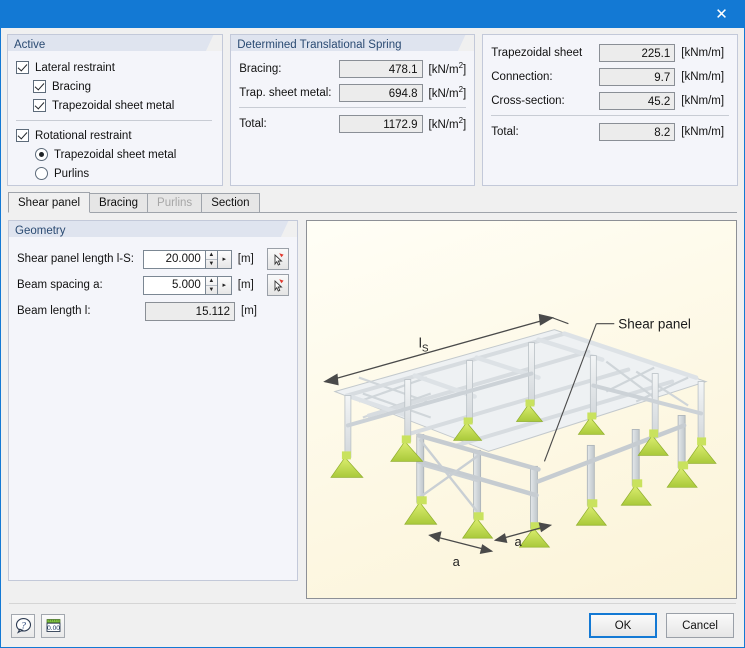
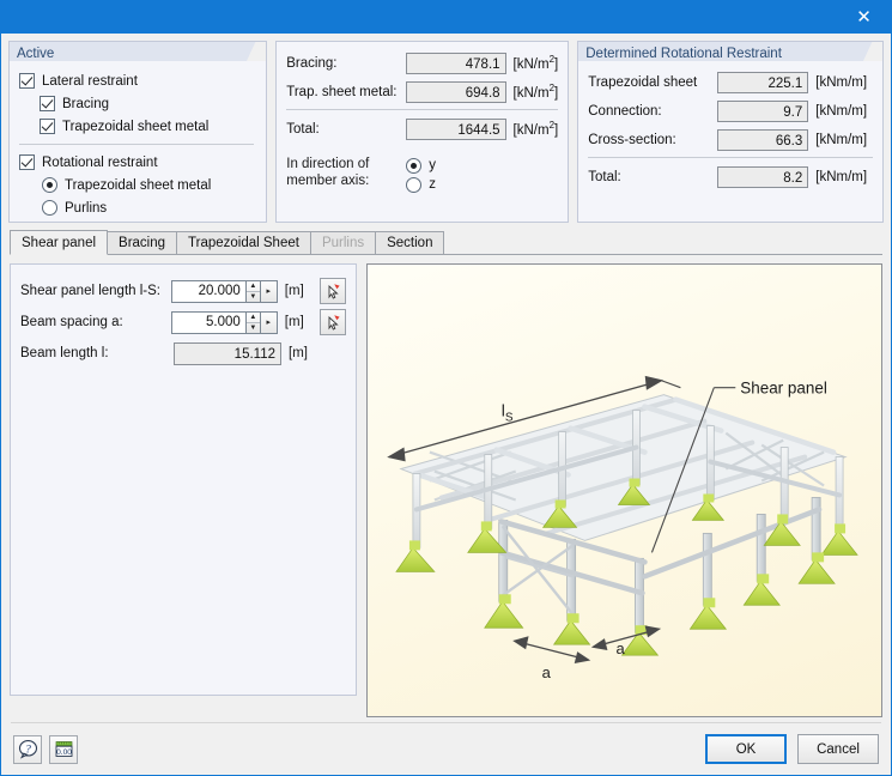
  ✕
  Active
  Lateral restraint
  Bracing
  Trapezoidal sheet metal
  Rotational restraint
  Trapezoidal sheet metal
  Purlins
- Determined Translational Spring
  Bracing:
  478.1
  [kN/m2]
  Trap. sheet metal:
  694.8
  [kN/m2]
  Total:
- 1172.9
+ 1644.5
  [kN/m2]
+ In direction of
+ member axis:
+ y
+ z
+ Determined Rotational Restraint
  Trapezoidal sheet
  225.1
  [kNm/m]
  Connection:
  9.7
  [kNm/m]
  Cross-section:
- 45.2
+ 66.3
  [kNm/m]
  Total:
  8.2
  [kNm/m]
  Shear panel
  Bracing
+ Trapezoidal Sheet
  Purlins
  Section
- Geometry
  Shear panel length l-S:
  20.000
  [m]
  Beam spacing a:
  5.000
  [m]
  Beam length l:
  15.112
  [m]
  lS
  Shear panel
  a
  a
  ?
  OK
  Cancel
